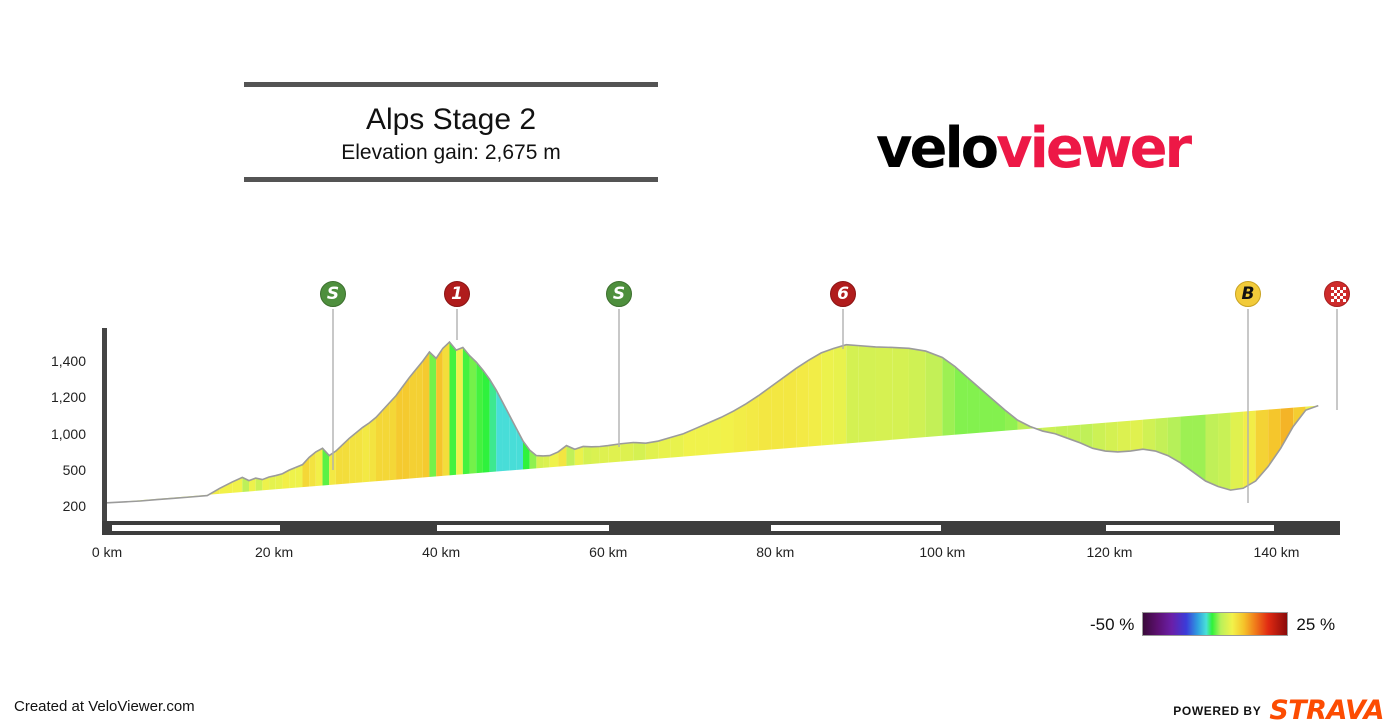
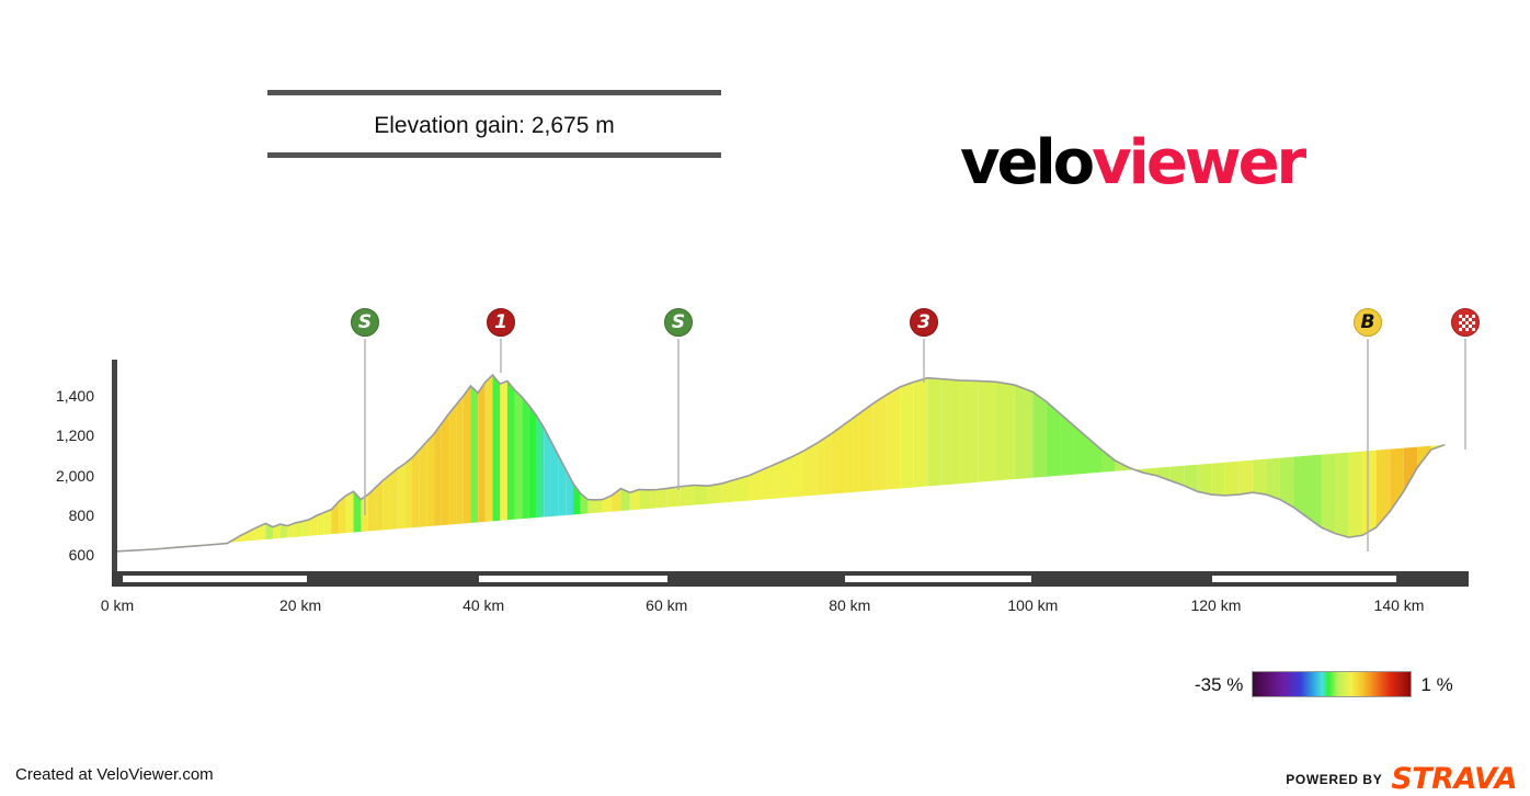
- Alps Stage 2
  Elevation gain: 2,675 m
  veloviewer
- 200
+ 600
- 500
+ 800
- 1,000
+ 2,000
  1,200
  1,400
  0 km
  20 km
  40 km
  60 km
  80 km
  100 km
  120 km
  140 km
  S
  1
  S
- 6
+ 3
  B
- -50 %
+ -35 %
- 25 %
+ 1 %
  Created at VeloViewer.com
  POWERED BY
  STRAVA
